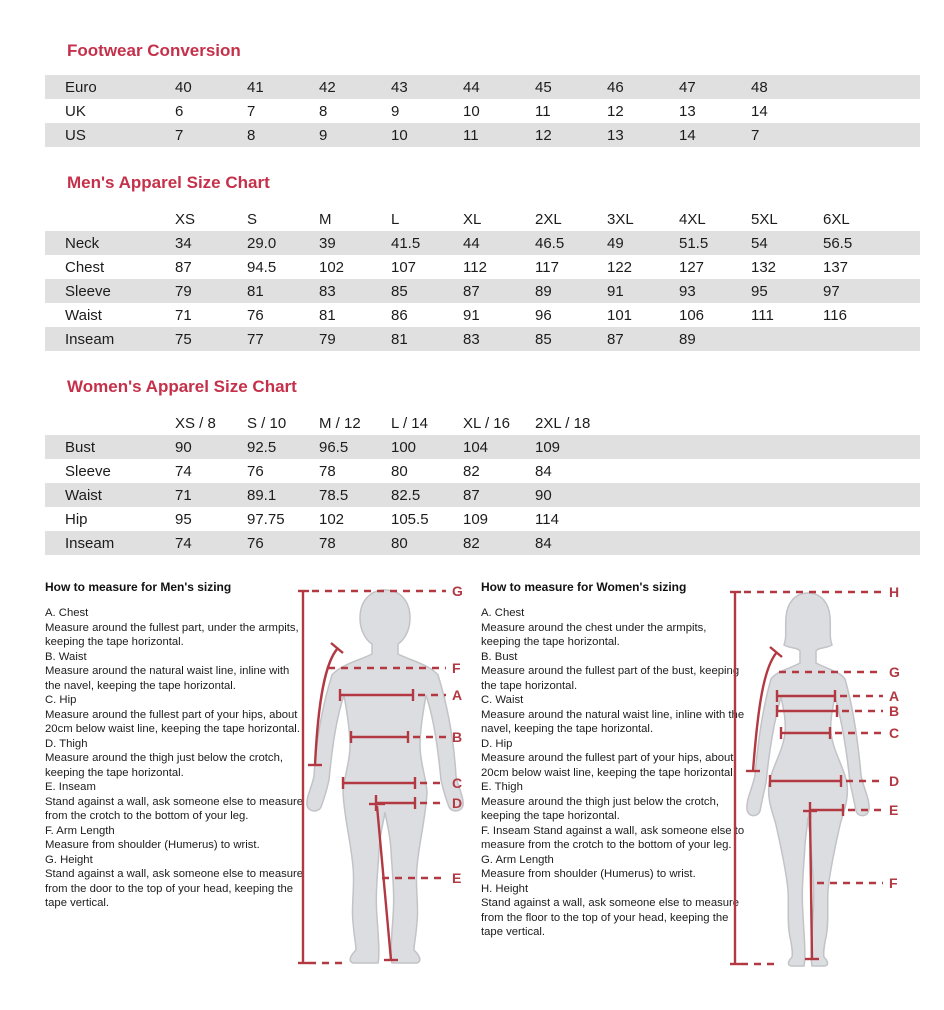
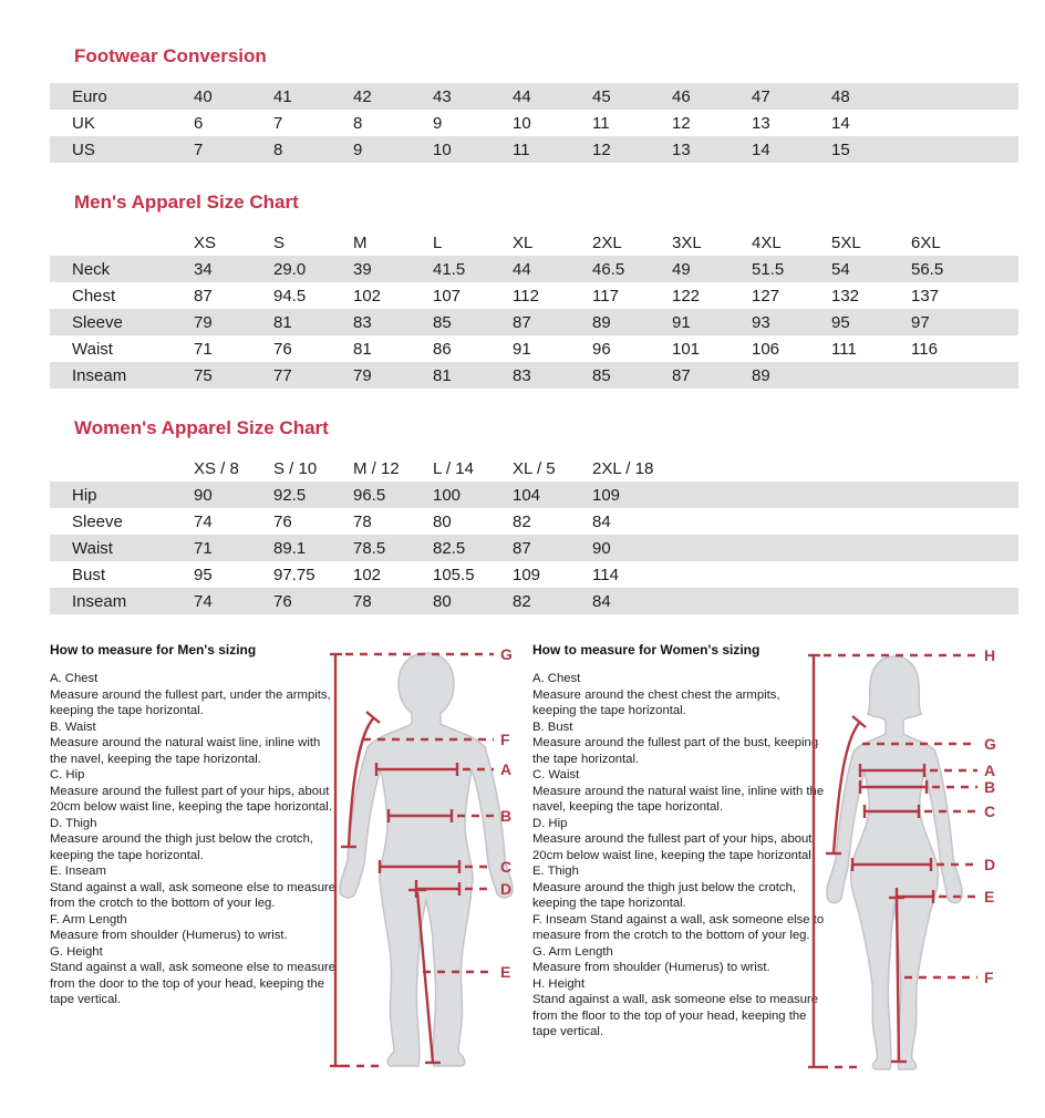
  Footwear Conversion
  Euro	40	41	42	43	44	45	46	47	48
  UK	6	7	8	9	10	11	12	13	14
- US	7	8	9	10	11	12	13	14	7
+ US	7	8	9	10	11	12	13	14	15
  Men's Apparel Size Chart
  	XS	S	M	L	XL	2XL	3XL	4XL	5XL	6XL
  Neck	34	29.0	39	41.5	44	46.5	49	51.5	54	56.5
  Chest	87	94.5	102	107	112	117	122	127	132	137
  Sleeve	79	81	83	85	87	89	91	93	95	97
  Waist	71	76	81	86	91	96	101	106	111	116
  Inseam	75	77	79	81	83	85	87	89
  Women's Apparel Size Chart
- 	XS / 8	S / 10	M / 12	L / 14	XL / 16	2XL / 18
+ 	XS / 8	S / 10	M / 12	L / 14	XL / 5	2XL / 18
- Bust	90	92.5	96.5	100	104	109
+ Hip	90	92.5	96.5	100	104	109
  Sleeve	74	76	78	80	82	84
  Waist	71	89.1	78.5	82.5	87	90
- Hip	95	97.75	102	105.5	109	114
+ Bust	95	97.75	102	105.5	109	114
  Inseam	74	76	78	80	82	84
  How to measure for Men's sizing
  A. Chest
  Measure around the fullest part, under the armpits, keeping the tape horizontal.
  B. Waist
  Measure around the natural waist line, inline with the navel, keeping the tape horizontal.
  C. Hip
  Measure around the fullest part of your hips, about 20cm below waist line, keeping the tape horizontal.
  D. Thigh
  Measure around the thigh just below the crotch, keeping the tape horizontal.
  E. Inseam
  Stand against a wall, ask someone else to measure from the crotch to the bottom of your leg.
  F. Arm Length
  Measure from shoulder (Humerus) to wrist.
  G. Height
  Stand against a wall, ask someone else to measure from the door to the top of your head, keeping the tape vertical.
  How to measure for Women's sizing
  A. Chest
- Measure around the chest under the armpits, keeping the tape horizontal.
+ Measure around the chest chest the armpits, keeping the tape horizontal.
  B. Bust
  Measure around the fullest part of the bust, keepin the tape horizontal.
  C. Waist
  Measure around the natural waist line, inline with te navel, keeping the tape horizontal.
  D. Hip
  Measure around the fullest part of your hips, about 20cm below waist line, keeping the tape horizontal
  E. Thigh
  Measure around the thigh just below the crotch, keeping the tape horizontal.
  F. Inseam Stand against a wall, ask someone else to measure from the crotch to the bottom of your leg.
  G. Arm Length
  Measure from shoulder (Humerus) to wrist.
  H. Height
  Stand against a wall, ask someone else to measur from the floor to the top of your head, keeping the tape vertical.
  G
  F
  A
  B
  C
  D
  E
  H
  G
  A
  B
  C
  D
  E
  F
